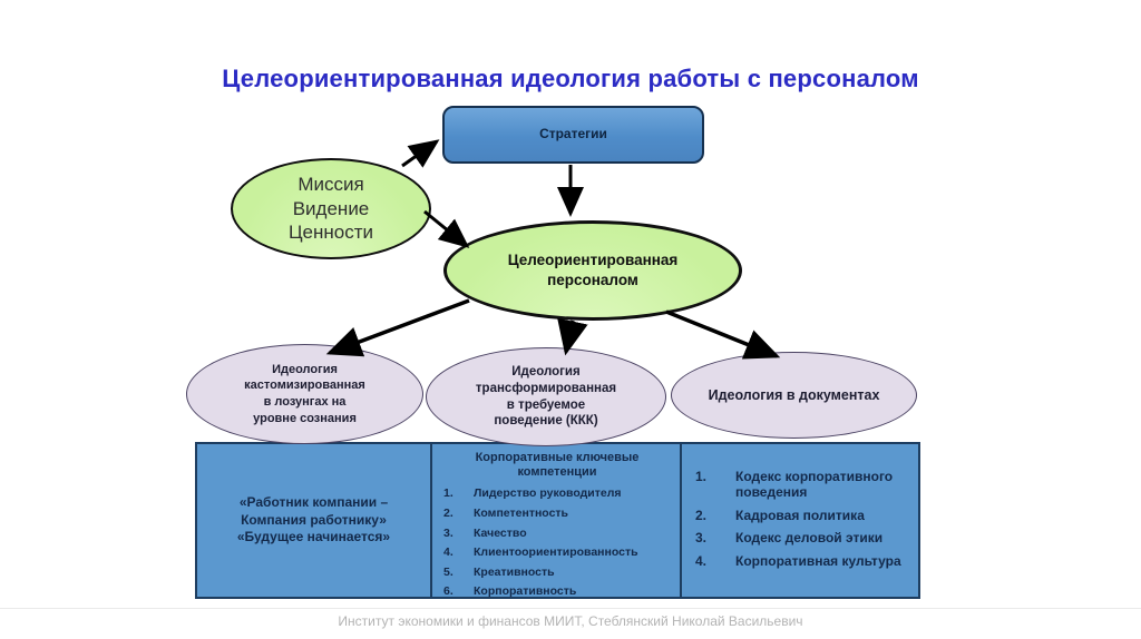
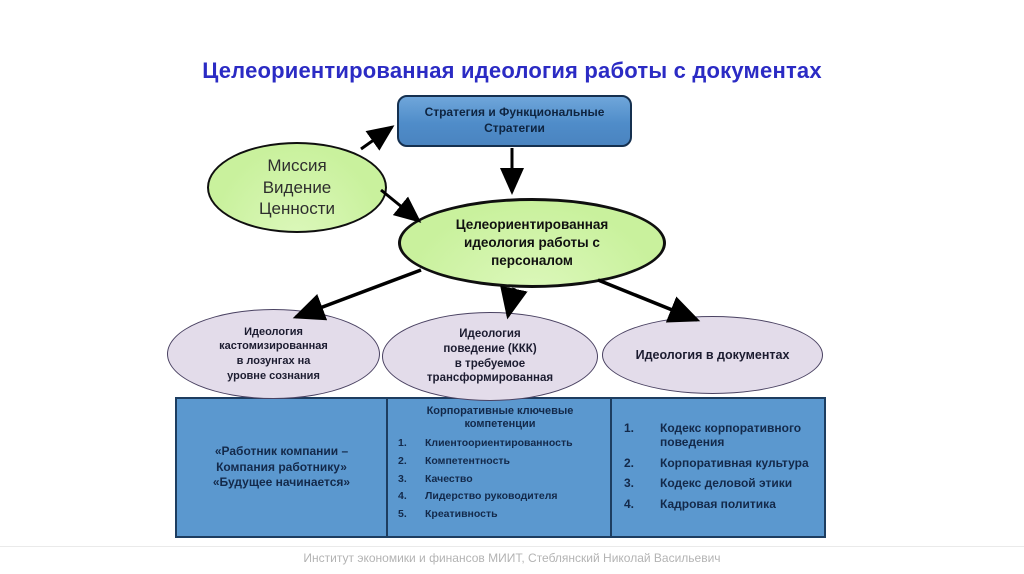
- Целеориентированная идеология работы с персоналом
+ Целеориентированная идеология работы с документах
+ Стратегия и Функциональные
  Стратегии
  Миссия
  Видение
  Ценности
  Целеориентированная
+ идеология работы с
  персоналом
  Идеология
  кастомизированная
  в лозунгах на
  уровне сознания
  Идеология
- трансформированная
+ поведение (ККК)
  в требуемое
- поведение (ККК)
+ трансформированная
  Идеология в документах
  «Работник компании – Компания работнику»
  «Будущее начинается»
  Корпоративные ключевые компетенции
  1.
- Лидерство руководителя
+ Клиентоориентированность
  2.
  Компетентность
  3.
  Качество
  4.
- Клиентоориентированность
+ Лидерство руководителя
  5.
  Креативность
- 6.
- Корпоративность
  1.
  Кодекс корпоративного поведения
  2.
- Кадровая политика
+ Корпоративная культура
  3.
  Кодекс деловой этики
  4.
- Корпоративная культура
+ Кадровая политика
  Институт экономики и финансов МИИТ, Стеблянский Николай Васильевич
